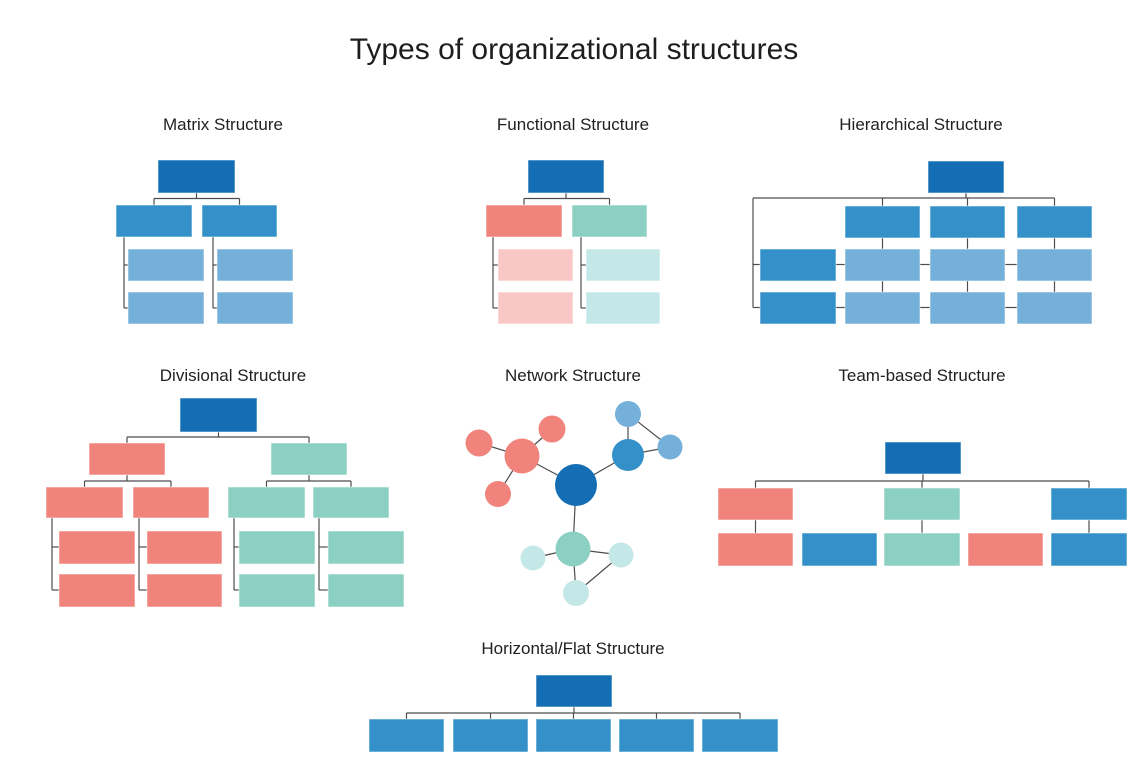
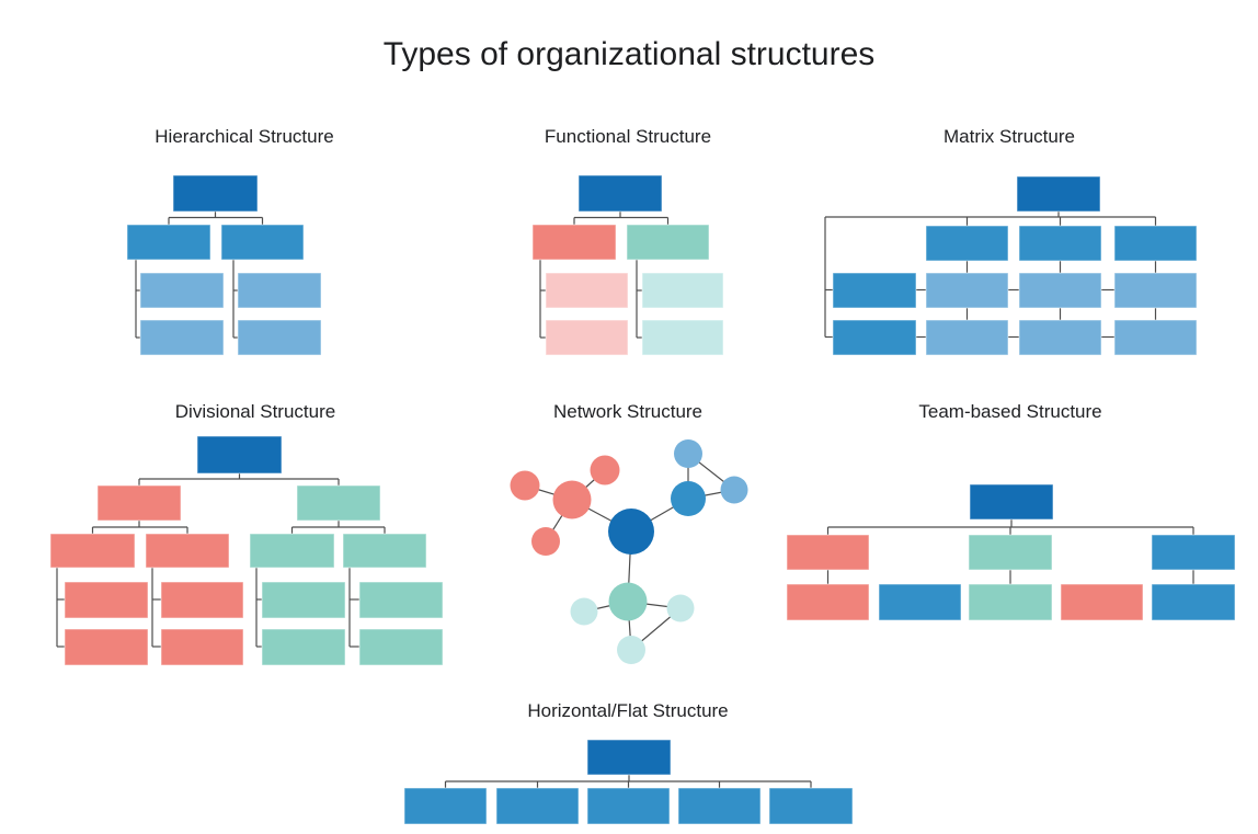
  Types of organizational structures
- Matrix Structure
+ Hierarchical Structure
  Functional Structure
- Hierarchical Structure
+ Matrix Structure
  Divisional Structure
  Network Structure
  Team-based Structure
  Horizontal/Flat Structure
